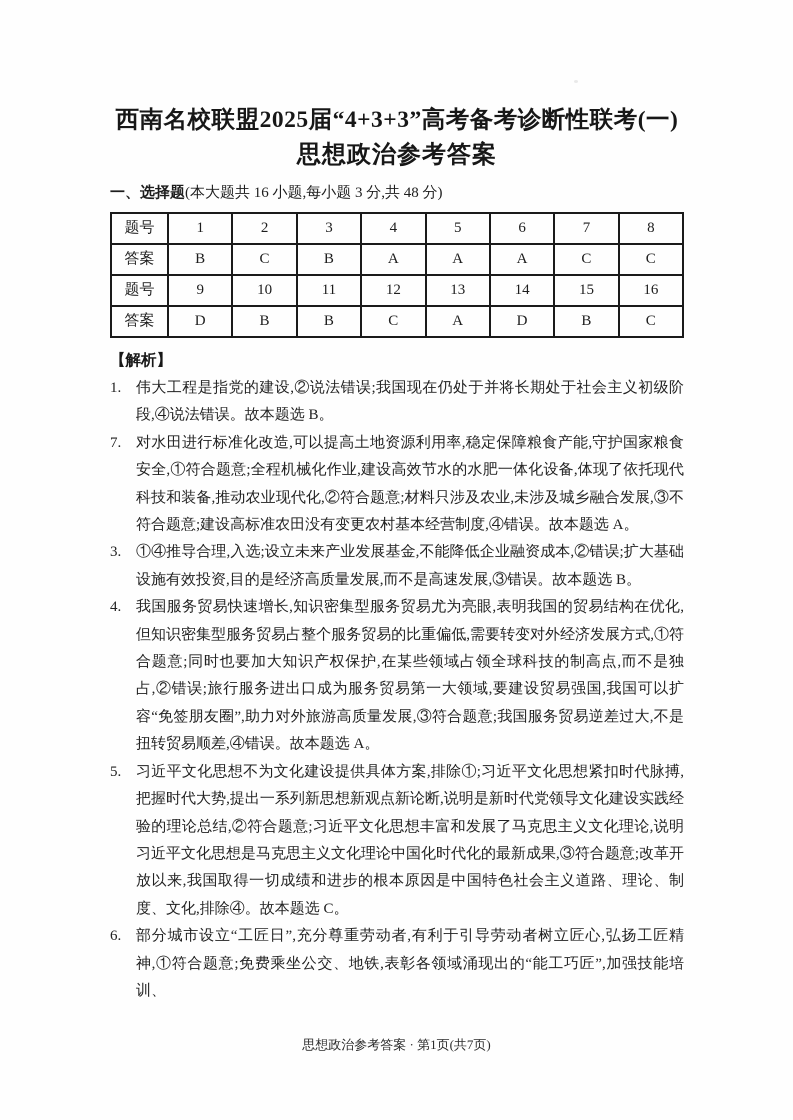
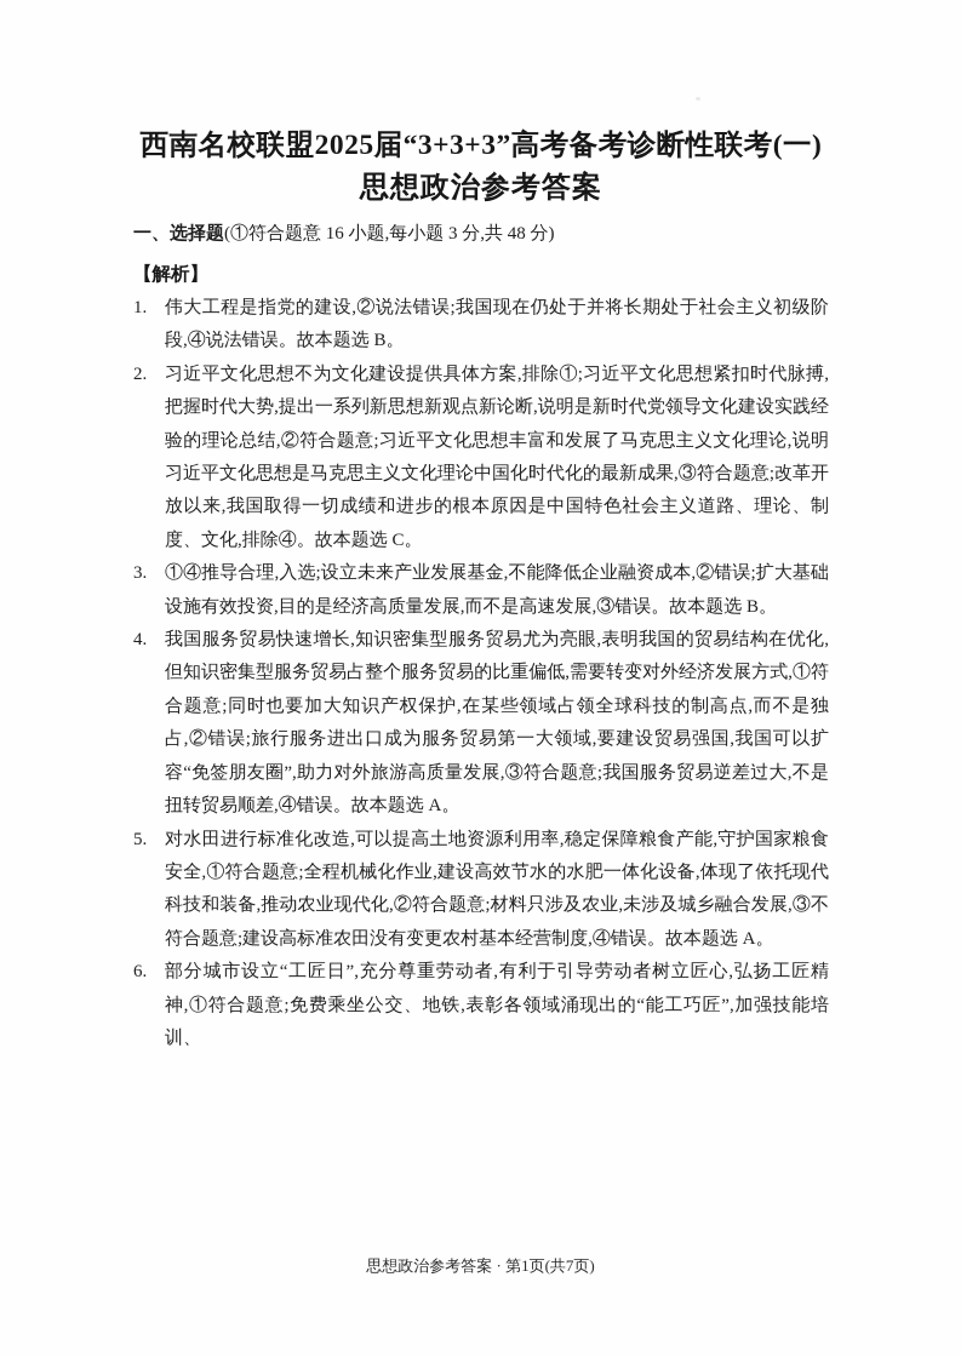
- 西南名校联盟2025届“4+3+3”高考备考诊断性联考(一)
+ 西南名校联盟2025届“3+3+3”高考备考诊断性联考(一)
  思想政治参考答案
- 一、选择题(本大题共 16 小题,每小题 3 分,共 48 分)
+ 一、选择题(①符合题意 16 小题,每小题 3 分,共 48 分)
- 题号	1	2	3	4	5	6	7	8
- 答案	B	C	B	A	A	A	C	C
- 题号	9	10	11	12	13	14	15	16
- 答案	D	B	B	C	A	D	B	C
  【解析】
  1.
  伟大工程是指党的建设,②说法错误;我国现在仍处于并将长期处于社会主义初级阶段,④说法错误。故本题选 B。
- 7.
+ 2.
- 对水田进行标准化改造,可以提高土地资源利用率,稳定保障粮食产能,守护国家粮食安全,①符合题意;全程机械化作业,建设高效节水的水肥一体化设备,体现了依托现代科技和装备,推动农业现代化,②符合题意;材料只涉及农业,未涉及城乡融合发展,③不符合题意;建设高标准农田没有变更农村基本经营制度,④错误。故本题选 A。
+ 习近平文化思想不为文化建设提供具体方案,排除①;习近平文化思想紧扣时代脉搏,把握时代大势,提出一系列新思想新观点新论断,说明是新时代党领导文化建设实践经验的理论总结,②符合题意;习近平文化思想丰富和发展了马克思主义文化理论,说明习近平文化思想是马克思主义文化理论中国化时代化的最新成果,③符合题意;改革开放以来,我国取得一切成绩和进步的根本原因是中国特色社会主义道路、理论、制度、文化,排除④。故本题选 C。
  3.
  ①④推导合理,入选;设立未来产业发展基金,不能降低企业融资成本,②错误;扩大基础设施有效投资,目的是经济高质量发展,而不是高速发展,③错误。故本题选 B。
  4.
  我国服务贸易快速增长,知识密集型服务贸易尤为亮眼,表明我国的贸易结构在优化,但知识密集型服务贸易占整个服务贸易的比重偏低,需要转变对外经济发展方式,①符合题意;同时也要加大知识产权保护,在某些领域占领全球科技的制高点,而不是独占,②错误;旅行服务进出口成为服务贸易第一大领域,要建设贸易强国,我国可以扩容“免签朋友圈”,助力对外旅游高质量发展,③符合题意;我国服务贸易逆差过大,不是扭转贸易顺差,④错误。故本题选 A。
  5.
- 习近平文化思想不为文化建设提供具体方案,排除①;习近平文化思想紧扣时代脉搏,把握时代大势,提出一系列新思想新观点新论断,说明是新时代党领导文化建设实践经验的理论总结,②符合题意;习近平文化思想丰富和发展了马克思主义文化理论,说明习近平文化思想是马克思主义文化理论中国化时代化的最新成果,③符合题意;改革开放以来,我国取得一切成绩和进步的根本原因是中国特色社会主义道路、理论、制度、文化,排除④。故本题选 C。
+ 对水田进行标准化改造,可以提高土地资源利用率,稳定保障粮食产能,守护国家粮食安全,①符合题意;全程机械化作业,建设高效节水的水肥一体化设备,体现了依托现代科技和装备,推动农业现代化,②符合题意;材料只涉及农业,未涉及城乡融合发展,③不符合题意;建设高标准农田没有变更农村基本经营制度,④错误。故本题选 A。
  6.
  部分城市设立“工匠日”,充分尊重劳动者,有利于引导劳动者树立匠心,弘扬工匠精神,①符合题意;免费乘坐公交、地铁,表彰各领域涌现出的“能工巧匠”,加强技能培训、
  思想政治参考答案 · 第1页(共7页)
